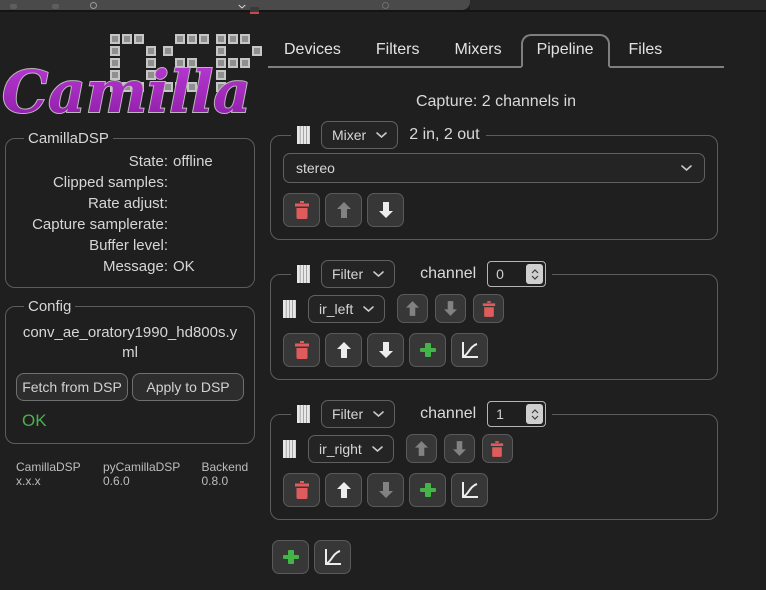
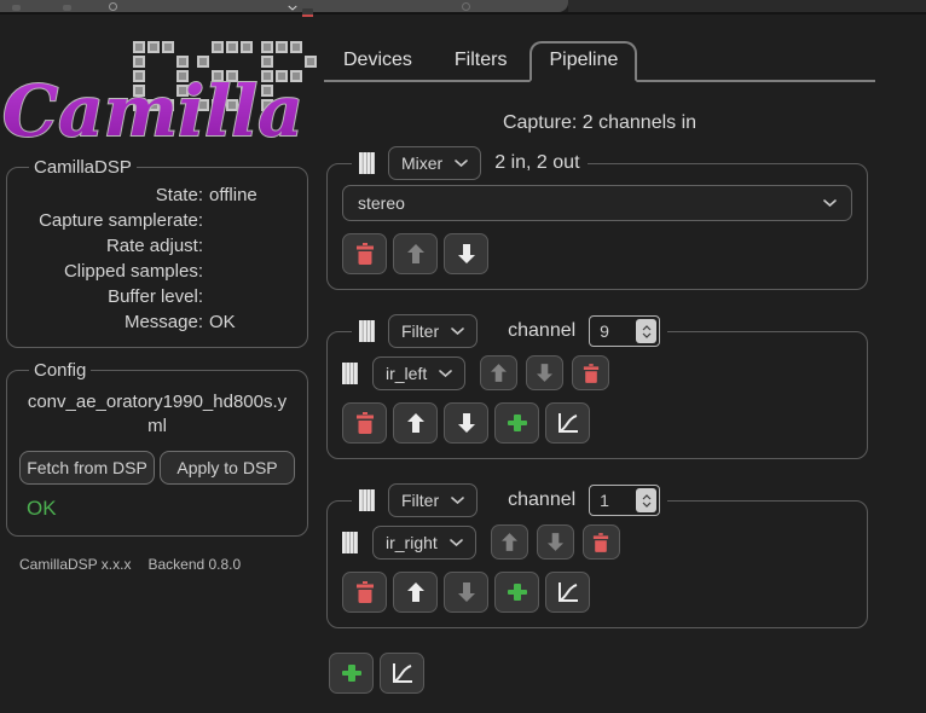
  Camilla
  CamillaDSP
  State:
  offline
- Clipped samples:
+ Capture samplerate:
  Rate adjust:
- Capture samplerate:
+ Clipped samples:
  Buffer level:
  Message:
  OK
  Config
  conv_ae_oratory1990_hd800s.yml
  Fetch from DSP
  Apply to DSP
  OK
  CamillaDSP x.x.x
- pyCamillaDSP 0.6.0
  Backend 0.8.0
  Devices
  Filters
- Mixers
  Pipeline
- Files
  Capture: 2 channels in
  Mixer
  2 in, 2 out
  stereo
  Filter
  channel
- 0
+ 9
  ir_left
  Filter
  channel
  1
  ir_right
